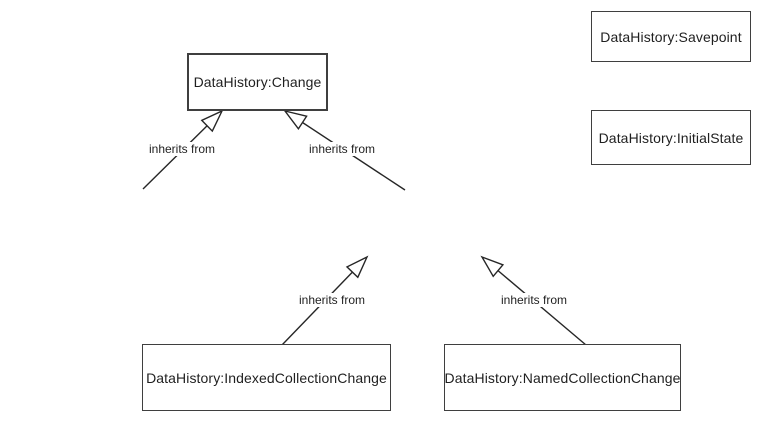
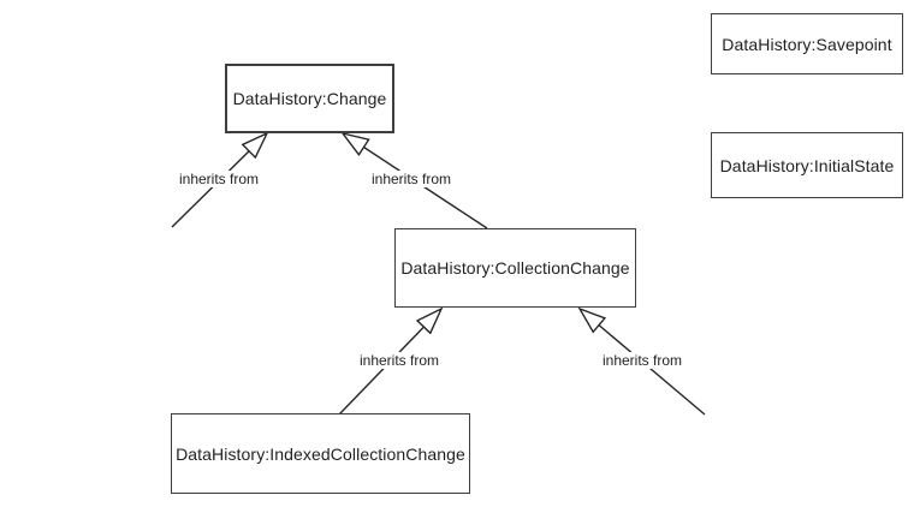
  DataHistory:Change
  DataHistory:Savepoint
  DataHistory:InitialState
+ DataHistory:CollectionChange
  DataHistory:IndexedCollectionChange
- DataHistory:NamedCollectionChange
  inherits from
  inherits from
  inherits from
  inherits from
